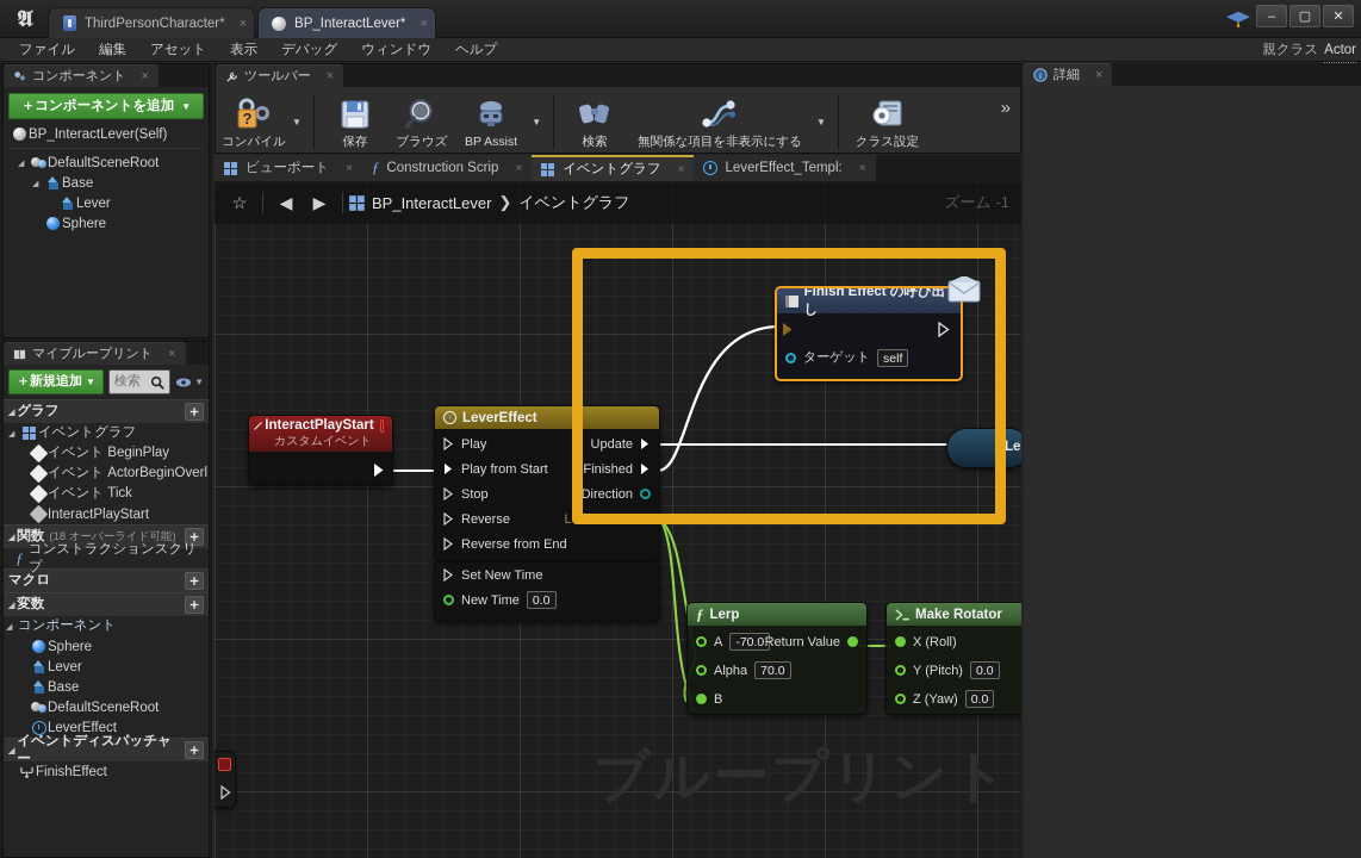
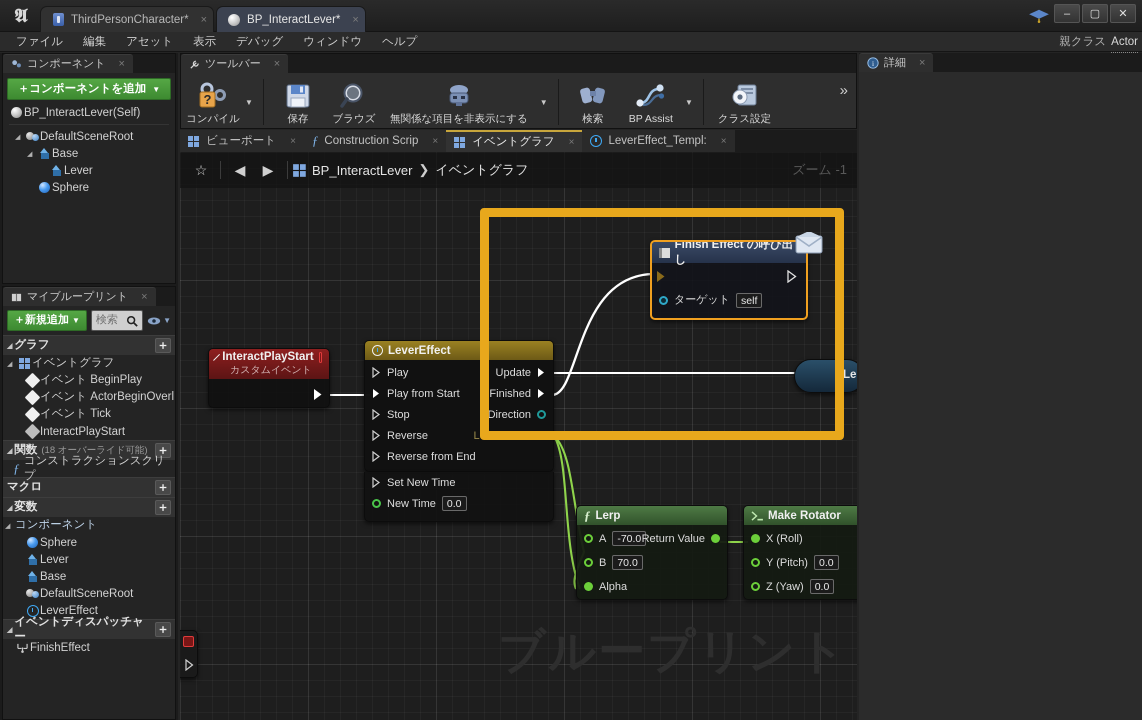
  𝕬
  ThirdPersonCharacter*
  ×
  BP_InteractLever*
  ×
  –
  ▢
  ✕
  ファイル
  編集
  アセット
  表示
  デバッグ
  ウィンドウ
  ヘルプ
  親クラス
  Actor
  コンポーネント
  ×
  ＋コンポーネントを追加
  ▼
  BP_InteractLever(Self)
  DefaultSceneRoot
  Base
  Lever
  Sphere
  マイブループリント
  ×
  ＋新規追加
  ▼
  検索
  ▼
  グラフ
  ＋
  イベントグラフ
  イベント BeginPlay
  イベント ActorBeginOverl
  イベント Tick
  InteractPlayStart
  関数
  (18 オーバーライド可能)
  ＋
  ƒ
  コンストラクションスクリプ
  マクロ
  ＋
  変数
  ＋
  コンポーネント
  Sphere
  Lever
  Base
  DefaultSceneRoot
  LeverEffect
  イベントディスパッチャー
  ＋
  FinishEffect
  ツールバー
  ×
  ?
  コンパイル
  ▼
  保存
  ブラウズ
- BP Assist
+ 無関係な項目を非表示にする
  ▼
  検索
- 無関係な項目を非表示にする
+ BP Assist
  ▼
  クラス設定
  »
  i
  詳細
  ×
  ビューポート
  ×
  ƒ
  Construction Scrip
  ×
  イベントグラフ
  ×
  LeverEffect_Templ:
  ×
  ブループリント
  InteractPlayStart
  カスタムイベント
  LeverEffect
  Play
  Play from Start
  Stop
  Reverse
  Reverse from End
  Update
  Finished
  Direction
  Lever Move
  Set New Time
  New Time
  0.0
  Finish Effect の呼び出し
  ターゲット
  self
  Le
  ƒ
  Lerp
  A
  -70.0
- Alpha
+ B
  70.0
- B
+ Alpha
  Return Value
  Make Rotator
  X (Roll)
  Y (Pitch)
  0.0
  Z (Yaw)
  0.0
  ☆
  ◀
  ▶
  BP_InteractLever
  ❯
  イベントグラフ
  ズーム -1
